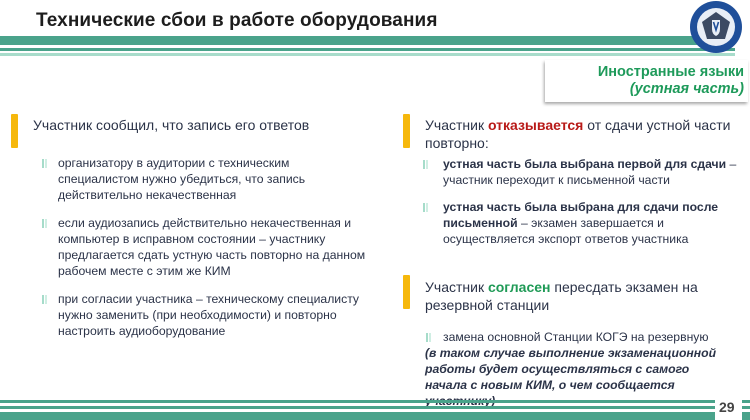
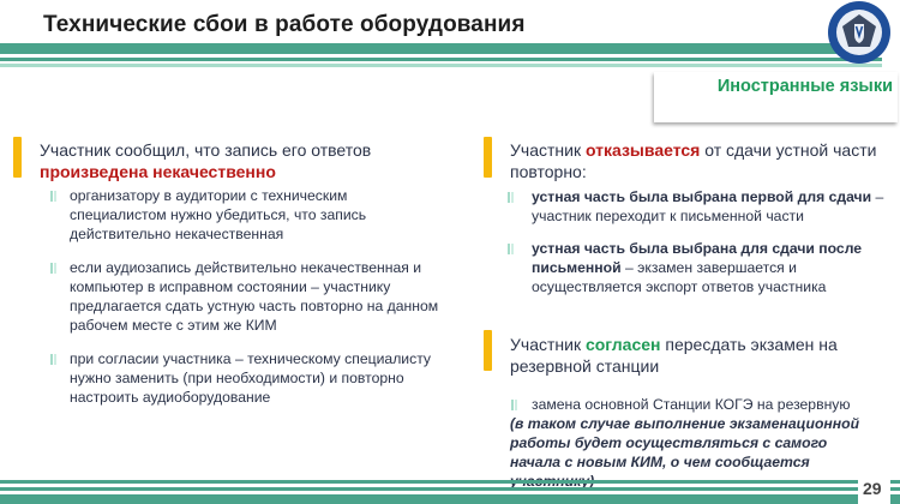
  Технические сбои в работе оборудования
  Иностранные языки
- (устная часть)
  Участник сообщил, что запись его ответов
+ произведена некачественно
  организатору в аудитории с техническим специалистом нужно убедиться, что запись действительно некачественная
  если аудиозапись действительно некачественная и компьютер в исправном состоянии – участнику предлагается сдать устную часть повторно на данном рабочем месте с этим же КИМ
  при согласии участника – техническому специалисту нужно заменить (при необходимости) и повторно настроить аудиоборудование
  Участник отказывается от сдачи устной части повторно:
  устная часть была выбрана первой для сдачи – участник переходит к письменной части
  устная часть была выбрана для сдачи после письменной – экзамен завершается и осуществляется экспорт ответов участника
  Участник согласен пересдать экзамен на резервной станции
  замена основной Станции КОГЭ на резервную
  (в таком случае выполнение экзаменационной работы будет осуществляться с самого начала с новым КИМ, о чем сообщается
  29
